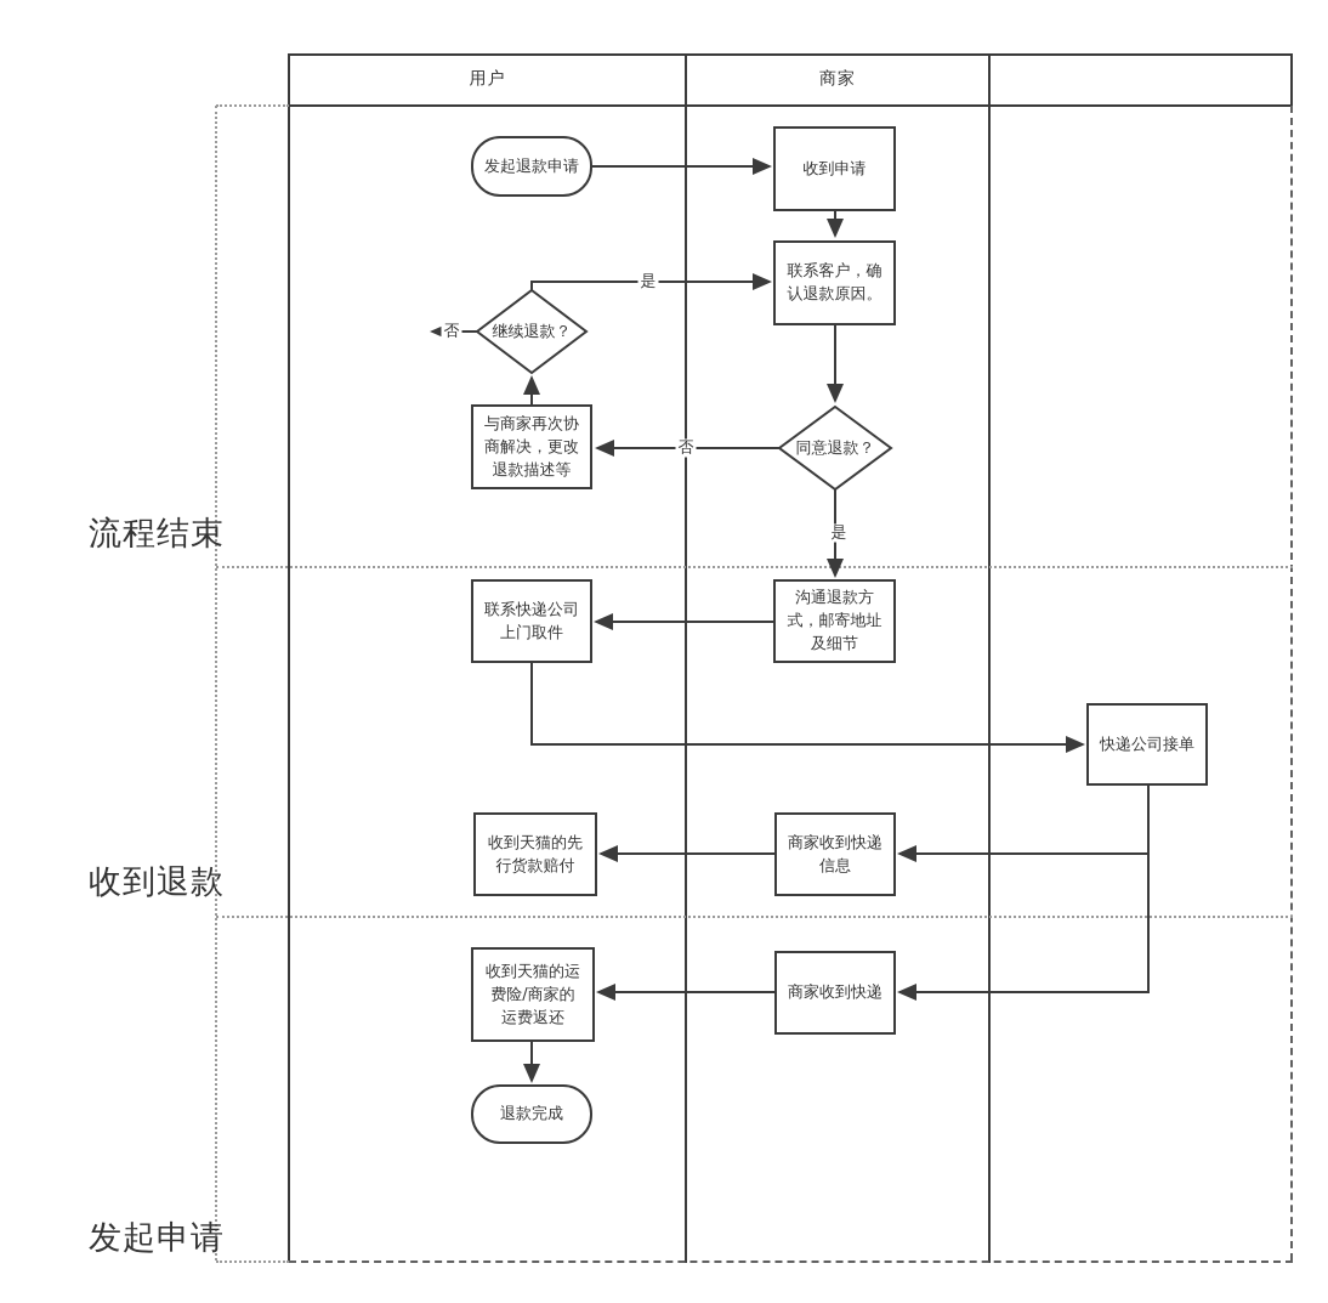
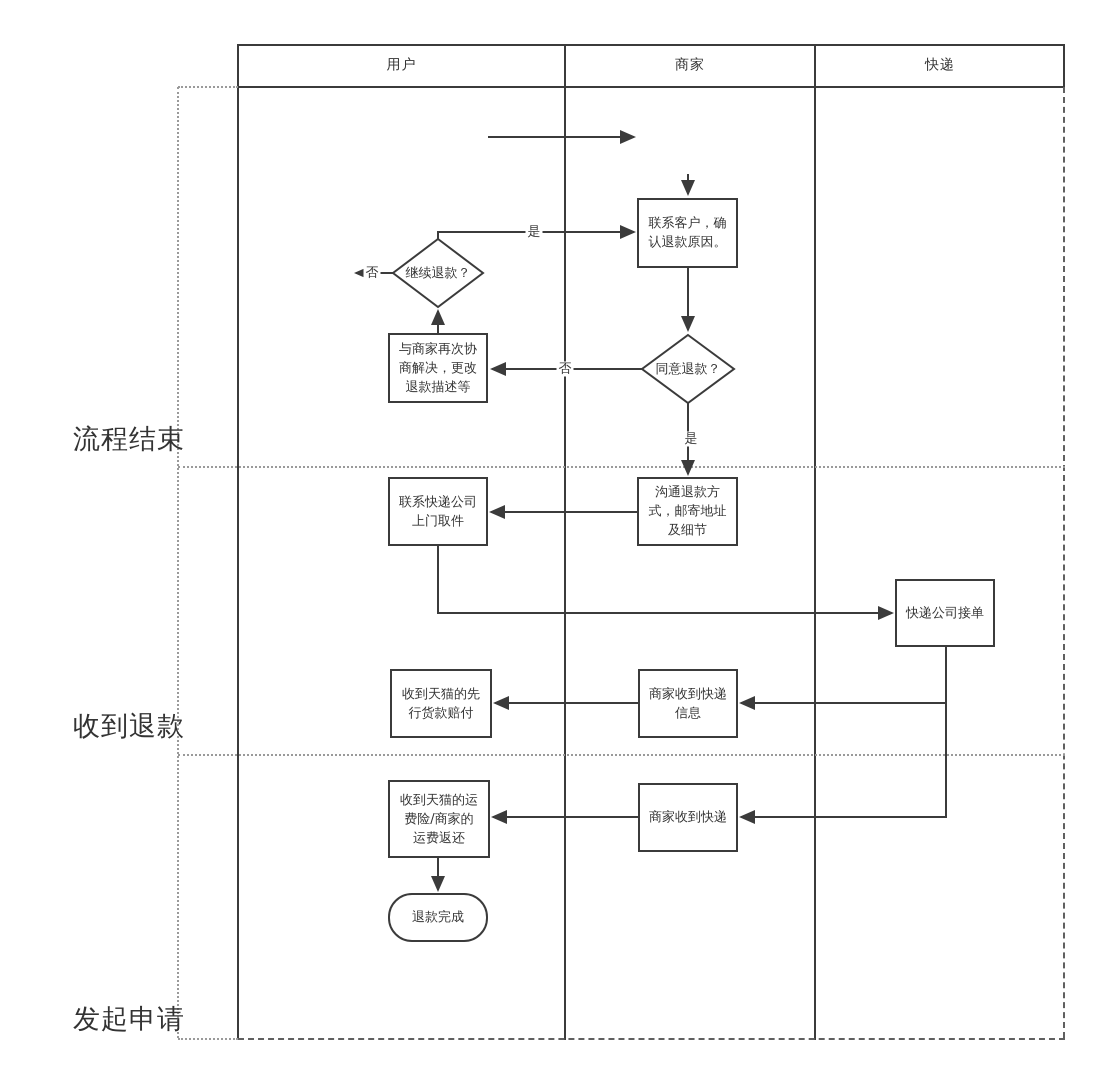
  用户
  商家
+ 快递
  流程结束
  收到退款
  发起申请
- 发起退款申请
- 收到申请
  联系客户，确
  认退款原因。
  继续退款？
  与商家再次协
  商解决，更改
  退款描述等
  同意退款？
  沟通退款方
  式，邮寄地址
  及细节
  联系快递公司
  上门取件
  快递公司接单
  商家收到快递
  信息
  收到天猫的先
  行货款赔付
  商家收到快递
  收到天猫的运
  费险/商家的
  运费返还
  退款完成
  是
  否
  否
  是
